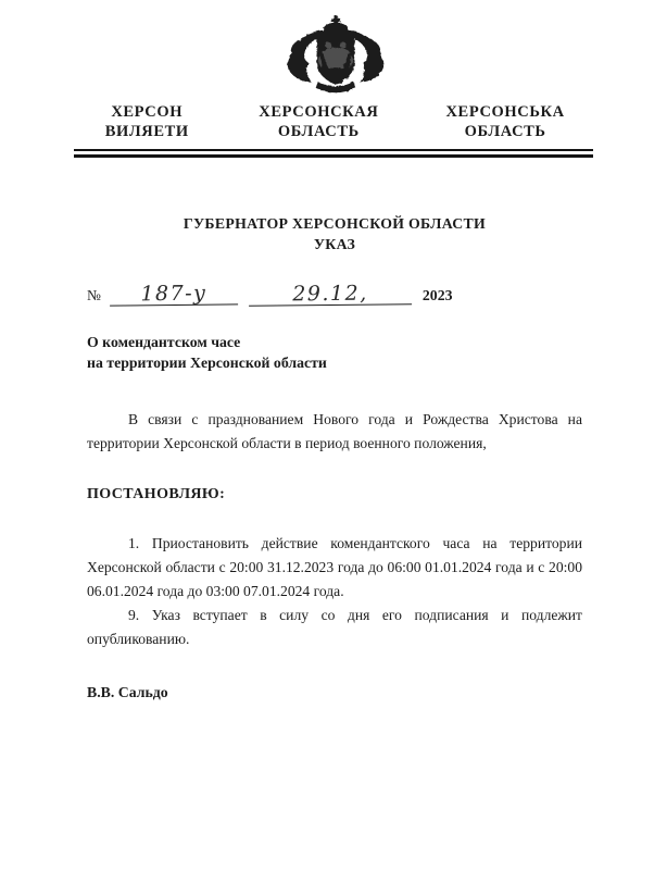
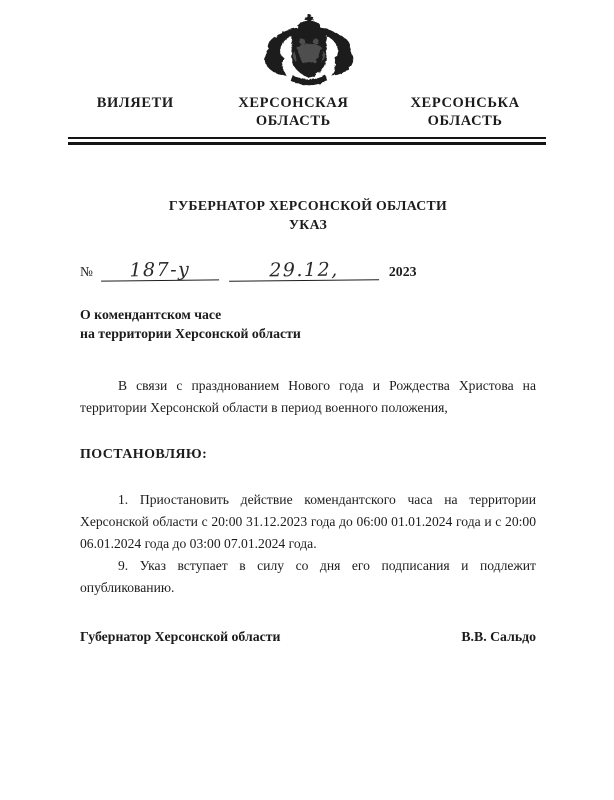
- ХЕРСОН
  ВИЛЯЕТИ
  ХЕРСОНСКАЯ
  ОБЛАСТЬ
  ХЕРСОНСЬКА
  ОБЛАСТЬ
  ГУБЕРНАТОР ХЕРСОНСКОЙ ОБЛАСТИ
  УКАЗ
  №
  187-у
  29.12,
  2023
  О комендантском часе
  на территории Херсонской области
  В связи с празднованием Нового года и Рождества Христова на территории Херсонской области в период военного положения,
  ПОСТАНОВЛЯЮ:
  1. Приостановить действие комендантского часа на территории Херсонской области с 20:00 31.12.2023 года до 06:00 01.01.2024 года и с 20:00 06.01.2024 года до 03:00 07.01.2024 года.
  9. Указ вступает в силу со дня его подписания и подлежит опубликованию.
+ Губернатор Херсонской области
  В.В. Сальдо
